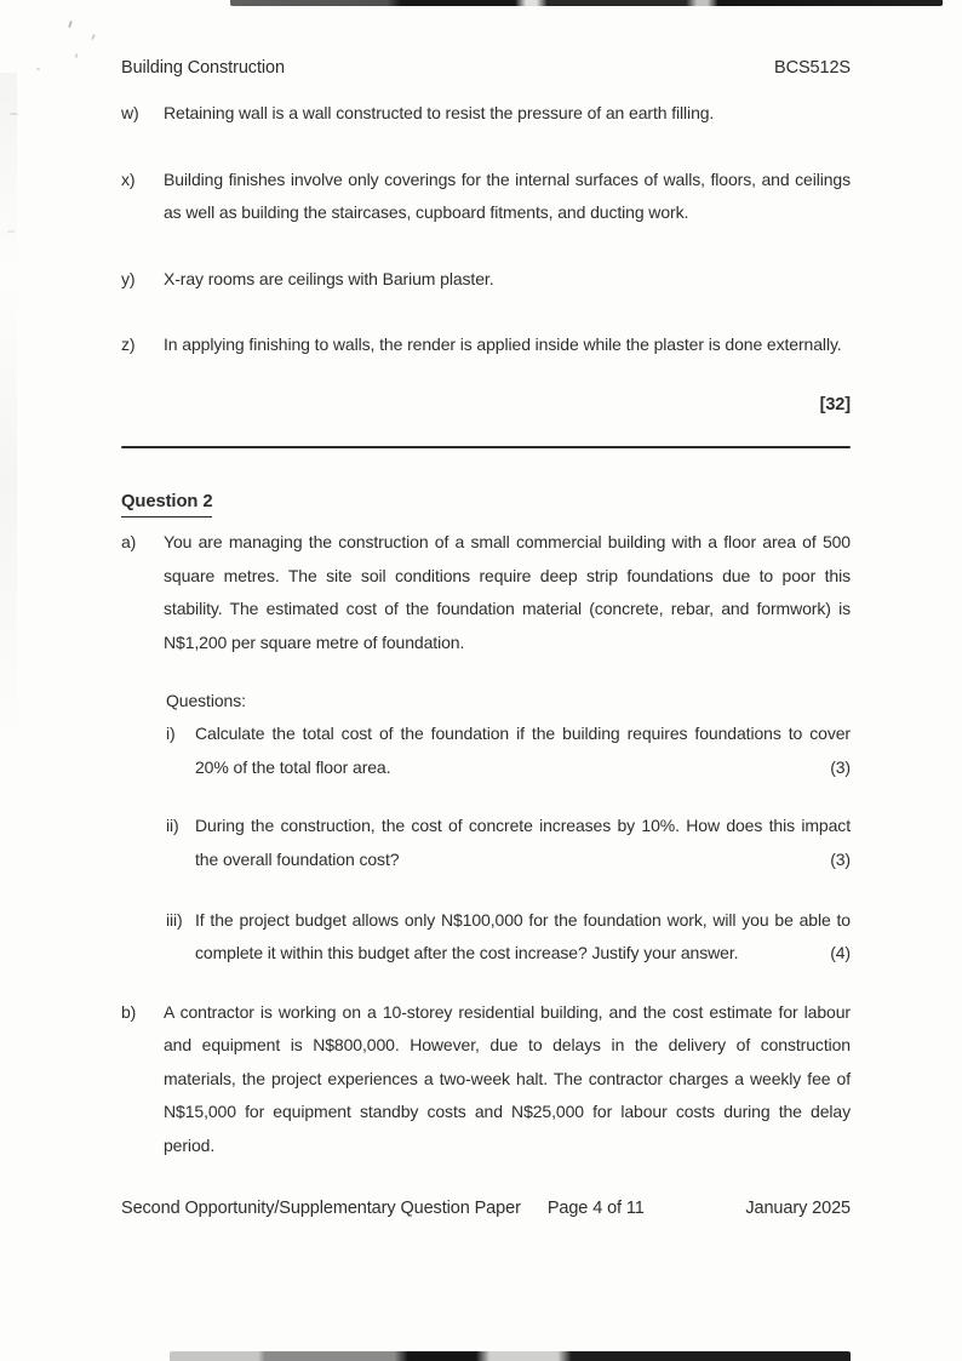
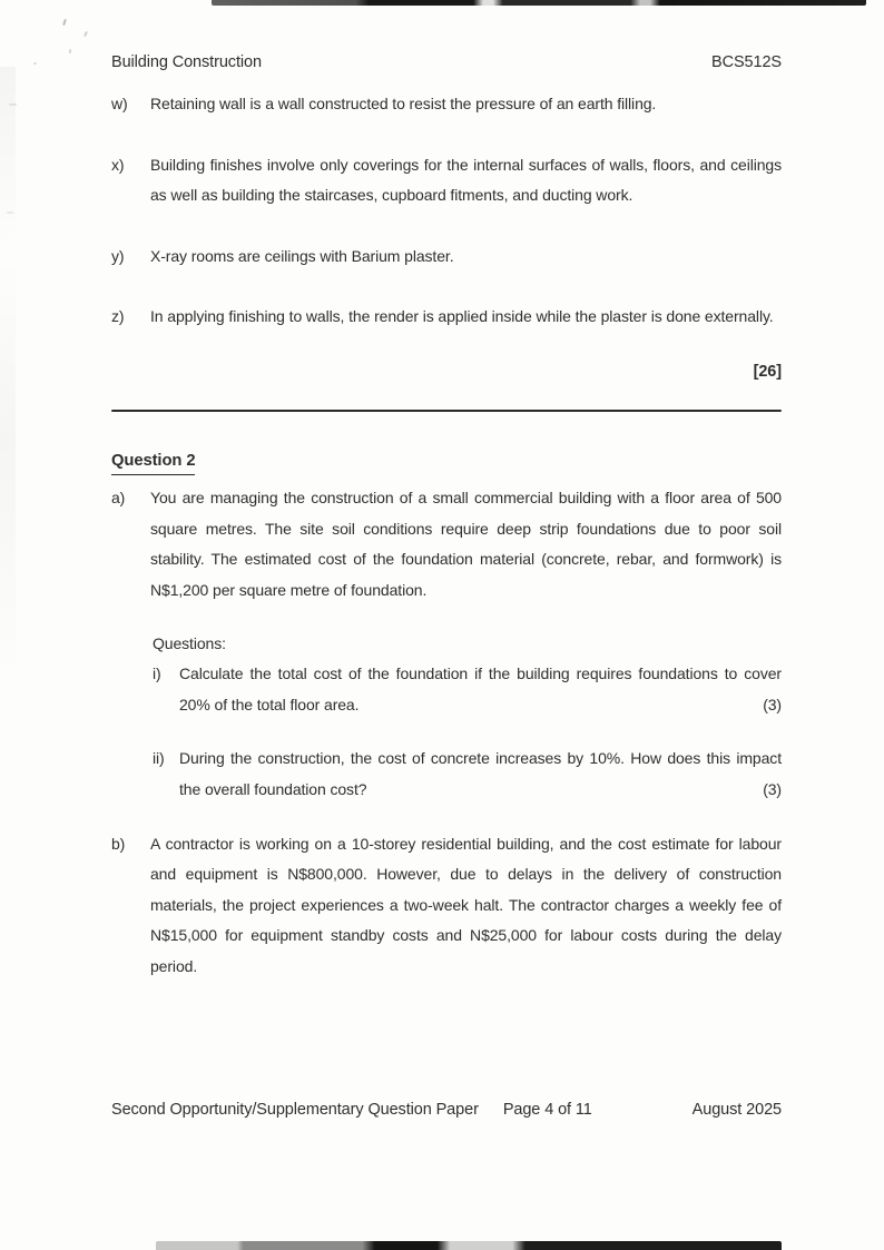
  Building Construction
  BCS512S
  w)
  Retaining wall is a wall constructed to resist the pressure of an earth filling.
  x)
  Building finishes involve only coverings for the internal surfaces of walls, floors, and ceilings as well as building the staircases, cupboard fitments, and ducting work.
  y)
  X-ray rooms are ceilings with Barium plaster.
  z)
  In applying finishing to walls, the render is applied inside while the plaster is done externally.
- [32]
+ [26]
  Question 2
  a)
- You are managing the construction of a small commercial building with a floor area of 500 square metres. The site soil conditions require deep strip foundations due to poor this stability. The estimated cost of the foundation material (concrete, rebar, and formwork) is N$1,200 per square metre of foundation.
+ You are managing the construction of a small commercial building with a floor area of 500 square metres. The site soil conditions require deep strip foundations due to poor soil stability. The estimated cost of the foundation material (concrete, rebar, and formwork) is N$1,200 per square metre of foundation.
  Questions:
  i)
  Calculate the total cost of the foundation if the building requires foundations to cover 20% of the total floor area.
  (3)
  ii)
  During the construction, the cost of concrete increases by 10%. How does this impact the overall foundation cost?
  (3)
- iii)
- If the project budget allows only N$100,000 for the foundation work, will you be able to complete it within this budget after the cost increase? Justify your answer.
- (4)
  b)
  A contractor is working on a 10-storey residential building, and the cost estimate for labour and equipment is N$800,000. However, due to delays in the delivery of construction materials, the project experiences a two-week halt. The contractor charges a weekly fee of N$15,000 for equipment standby costs and N$25,000 for labour costs during the delay period.
  Second Opportunity/Supplementary Question Paper
  Page 4 of 11
- January 2025
+ August 2025
